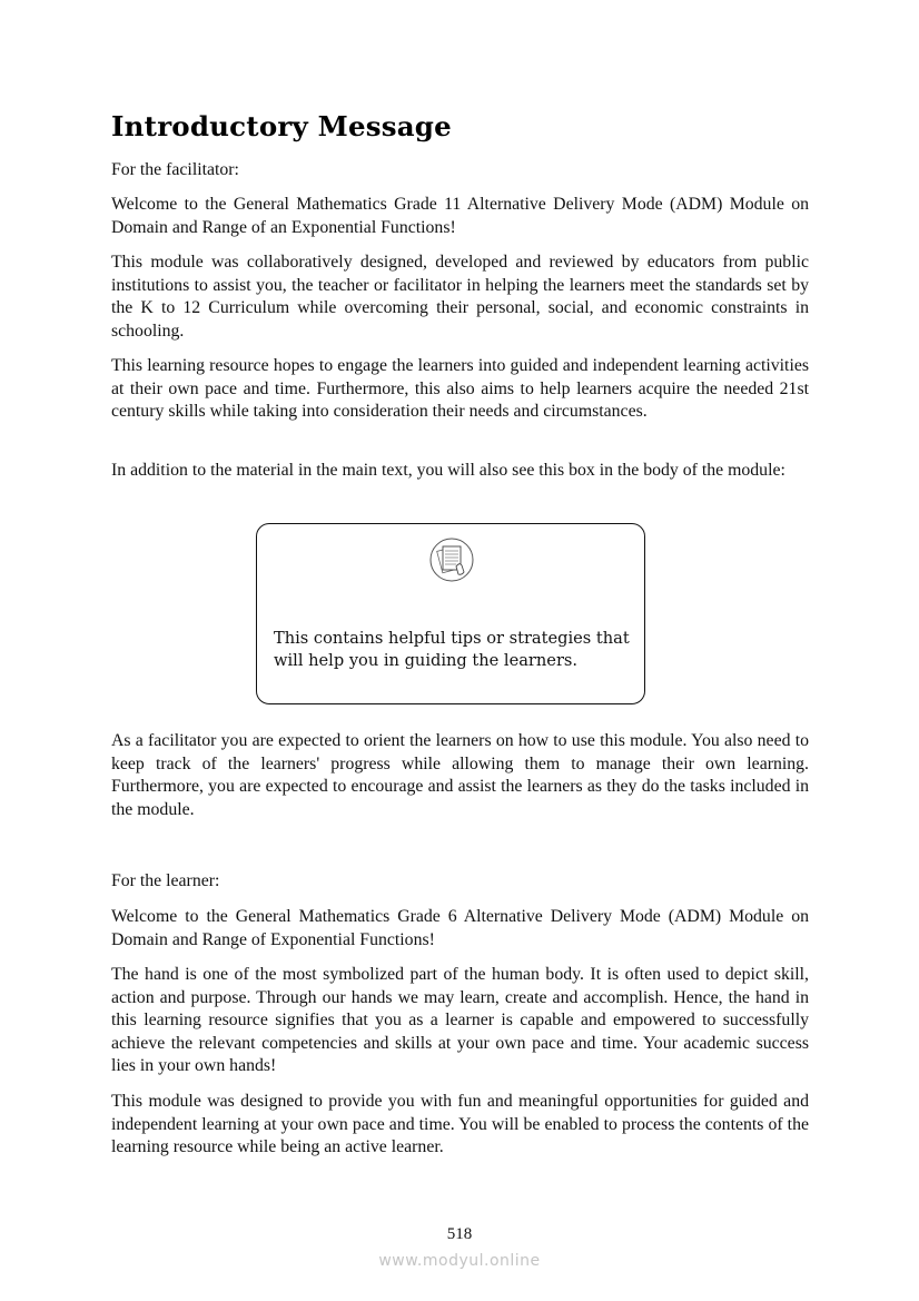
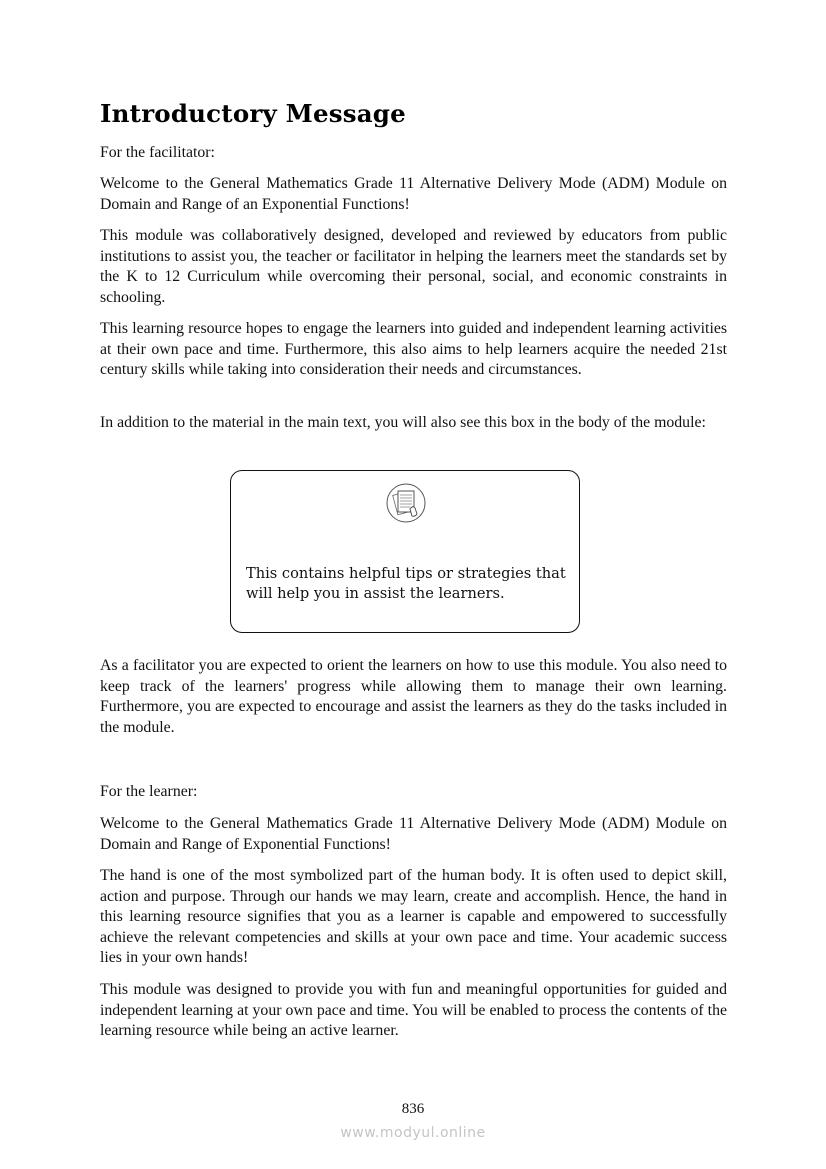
  Introductory Message
  For the facilitator:
  Welcome to the General Mathematics Grade 11 Alternative Delivery Mode (ADM) Module on Domain and Range of an Exponential Functions!
  This module was collaboratively designed, developed and reviewed by educators from public institutions to assist you, the teacher or facilitator in helping the learners meet the standards set by the K to 12 Curriculum while overcoming their personal, social, and economic constraints in schooling.
  This learning resource hopes to engage the learners into guided and independent learning activities at their own pace and time. Furthermore, this also aims to help learners acquire the needed 21st century skills while taking into consideration their needs and circumstances.
  In addition to the material in the main text, you will also see this box in the body of the module:
- This contains helpful tips or strategies that will help you in guiding the learners.
+ This contains helpful tips or strategies that will help you in assist the learners.
  As a facilitator you are expected to orient the learners on how to use this module. You also need to keep track of the learners' progress while allowing them to manage their own learning. Furthermore, you are expected to encourage and assist the learners as they do the tasks included in the module.
  For the learner:
- Welcome to the General Mathematics Grade 6 Alternative Delivery Mode (ADM) Module on Domain and Range of Exponential Functions!
+ Welcome to the General Mathematics Grade 11 Alternative Delivery Mode (ADM) Module on Domain and Range of Exponential Functions!
  The hand is one of the most symbolized part of the human body. It is often used to depict skill, action and purpose. Through our hands we may learn, create and accomplish. Hence, the hand in this learning resource signifies that you as a learner is capable and empowered to successfully achieve the relevant competencies and skills at your own pace and time. Your academic success lies in your own hands!
  This module was designed to provide you with fun and meaningful opportunities for guided and independent learning at your own pace and time. You will be enabled to process the contents of the learning resource while being an active learner.
- 518
+ 836
  www.modyul.online
